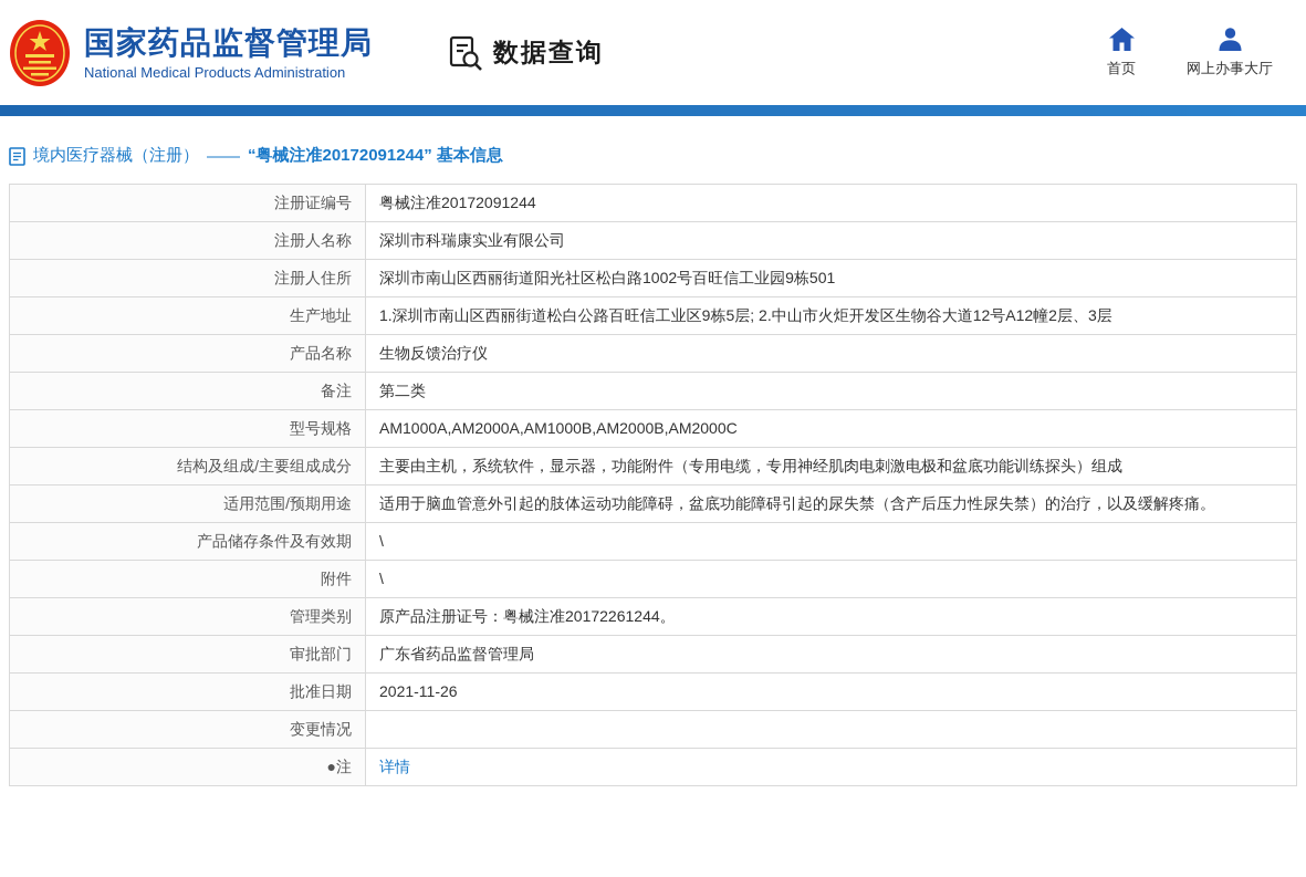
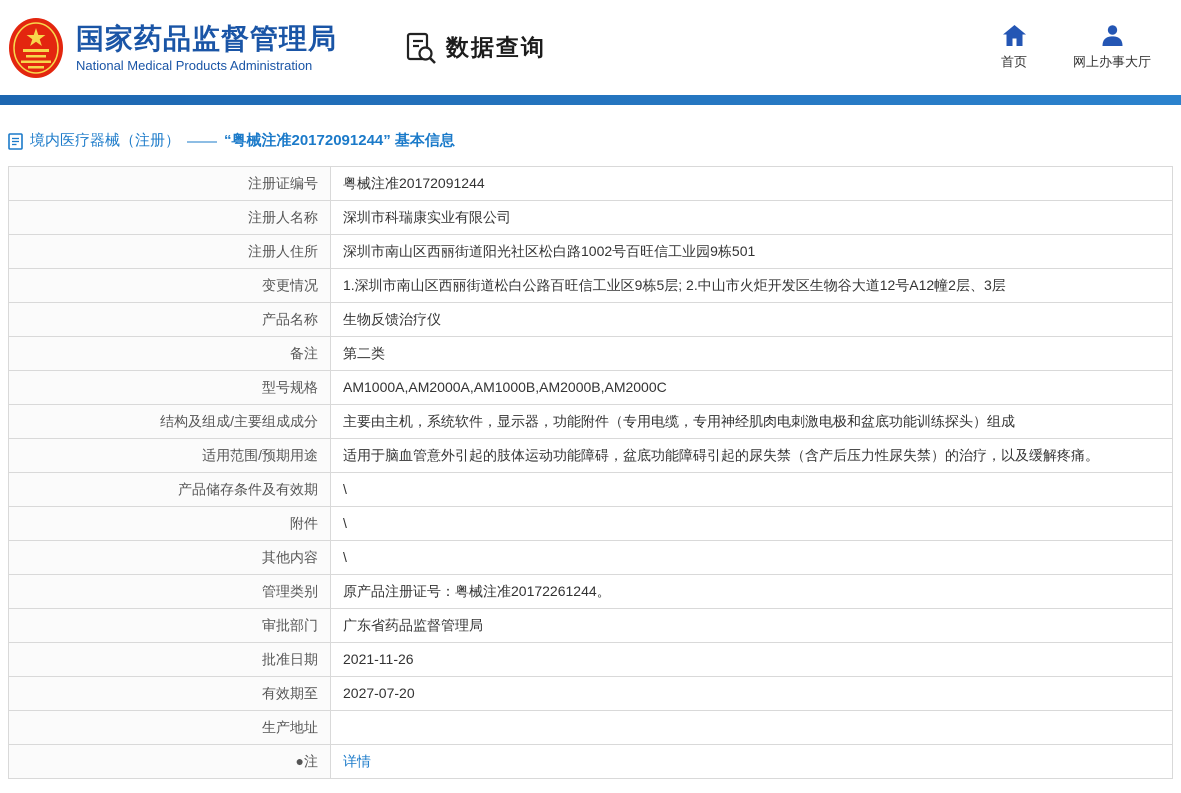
  国家药品监督管理局
  National Medical Products Administration
  数据查询
  首页
  网上办事大厅
  境内医疗器械（注册）
  ——
  “粤械注准20172091244” 基本信息
  注册证编号	粤械注准20172091244
  注册人名称	深圳市科瑞康实业有限公司
  注册人住所	深圳市南山区西丽街道阳光社区松白路1002号百旺信工业园9栋501
- 生产地址	1.深圳市南山区西丽街道松白公路百旺信工业区9栋5层; 2.中山市火炬开发区生物谷大道12号A12幢2层、3层
+ 变更情况	1.深圳市南山区西丽街道松白公路百旺信工业区9栋5层; 2.中山市火炬开发区生物谷大道12号A12幢2层、3层
  产品名称	生物反馈治疗仪
  备注	第二类
  型号规格	AM1000A,AM2000A,AM1000B,AM2000B,AM2000C
  结构及组成/主要组成成分	主要由主机，系统软件，显示器，功能附件（专用电缆，专用神经肌肉电刺激电极和盆底功能训练探头）组成
  适用范围/预期用途	适用于脑血管意外引起的肢体运动功能障碍，盆底功能障碍引起的尿失禁（含产后压力性尿失禁）的治疗，以及缓解疼痛。
  产品储存条件及有效期	\
  附件	\
+ 其他内容	\
  管理类别	原产品注册证号：粤械注准20172261244。
  审批部门	广东省药品监督管理局
  批准日期	2021-11-26
+ 有效期至	2027-07-20
- 变更情况
+ 生产地址
  ●注	详情
